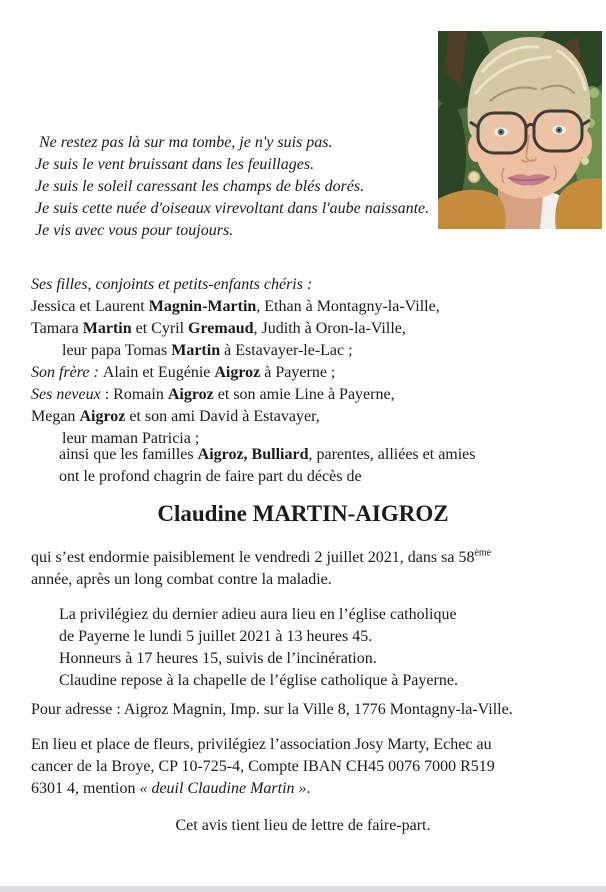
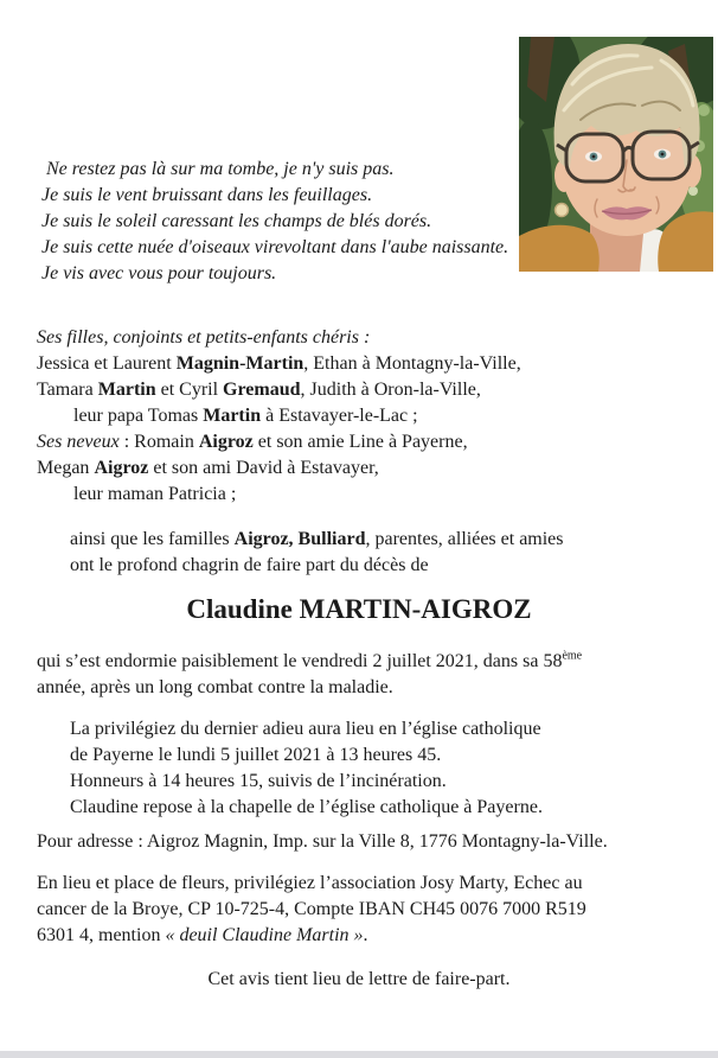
  Ne restez pas là sur ma tombe, je n'y suis pas.
  Je suis le vent bruissant dans les feuillages.
  Je suis le soleil caressant les champs de blés dorés.
  Je suis cette nuée d'oiseaux virevoltant dans l'aube naissante.
  Je vis avec vous pour toujours.
  Ses filles, conjoints et petits-enfants chéris :
  Jessica et Laurent Magnin-Martin, Ethan à Montagny-la-Ville,
  Tamara Martin et Cyril Gremaud, Judith à Oron-la-Ville,
  leur papa Tomas Martin à Estavayer-le-Lac ;
- Son frère : Alain et Eugénie Aigroz à Payerne ;
  Ses neveux : Romain Aigroz et son amie Line à Payerne,
  Megan Aigroz et son ami David à Estavayer,
  leur maman Patricia ;
  ainsi que les familles Aigroz, Bulliard, parentes, alliées et amies
  ont le profond chagrin de faire part du décès de
  Claudine MARTIN-AIGROZ
  qui s’est endormie paisiblement le vendredi 2 juillet 2021, dans sa 58ème
  année, après un long combat contre la maladie.
  La privilégiez du dernier adieu aura lieu en l’église catholique
  de Payerne le lundi 5 juillet 2021 à 13 heures 45.
- Honneurs à 17 heures 15, suivis de l’incinération.
+ Honneurs à 14 heures 15, suivis de l’incinération.
  Claudine repose à la chapelle de l’église catholique à Payerne.
  Pour adresse : Aigroz Magnin, Imp. sur la Ville 8, 1776 Montagny-la-Ville.
  En lieu et place de fleurs, privilégiez l’association Josy Marty, Echec au
  cancer de la Broye, CP 10-725-4, Compte IBAN CH45 0076 7000 R519
  6301 4, mention « deuil Claudine Martin ».
  Cet avis tient lieu de lettre de faire-part.
